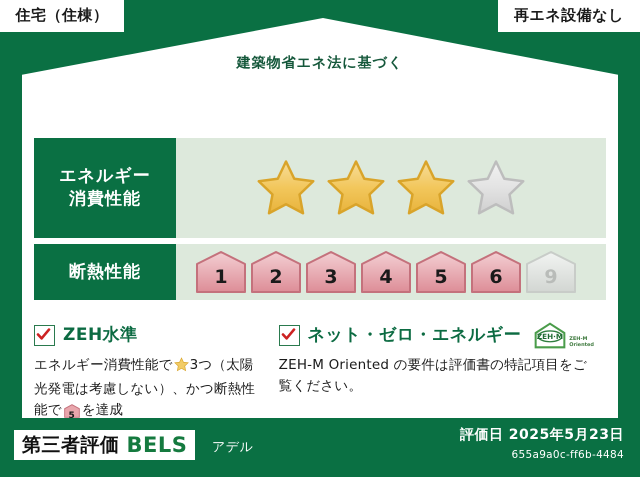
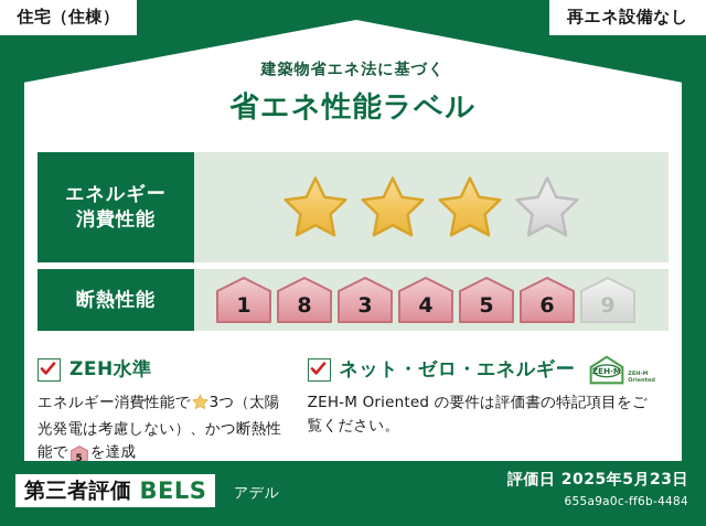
  住宅（住棟）
  再エネ設備なし
  建築物省エネ法に基づく
+ 省エネ性能ラベル
  エネルギー
  消費性能
  断熱性能
  1
- 2
+ 8
  3
  4
  5
  6
  9
  ZEH水準
  エネルギー消費性能で 3つ（太陽光発電は考慮しない）、かつ断熱性能で
  5
  を達成
  ネット・ゼロ・エネルギー
  ZEH·M
  ZEH-M Oriented の要件は評価書の特記項目をご覧ください。
  第三者評価
  BELS
  アデル
  評価日 2025年5月23日
  655a9a0c-ff6b-4484
